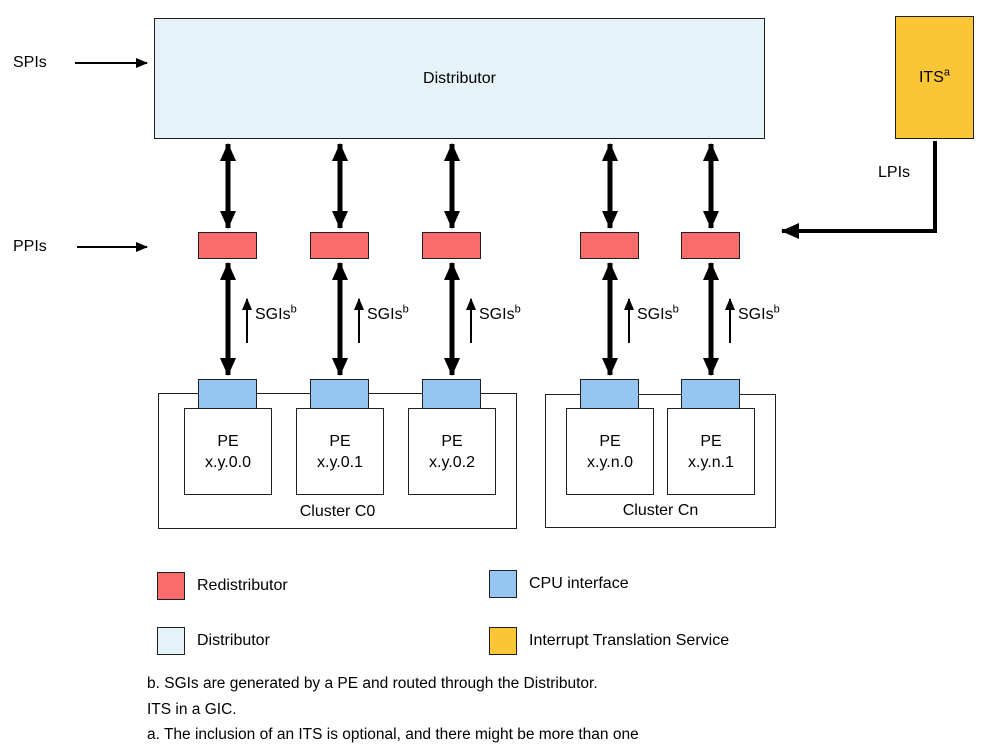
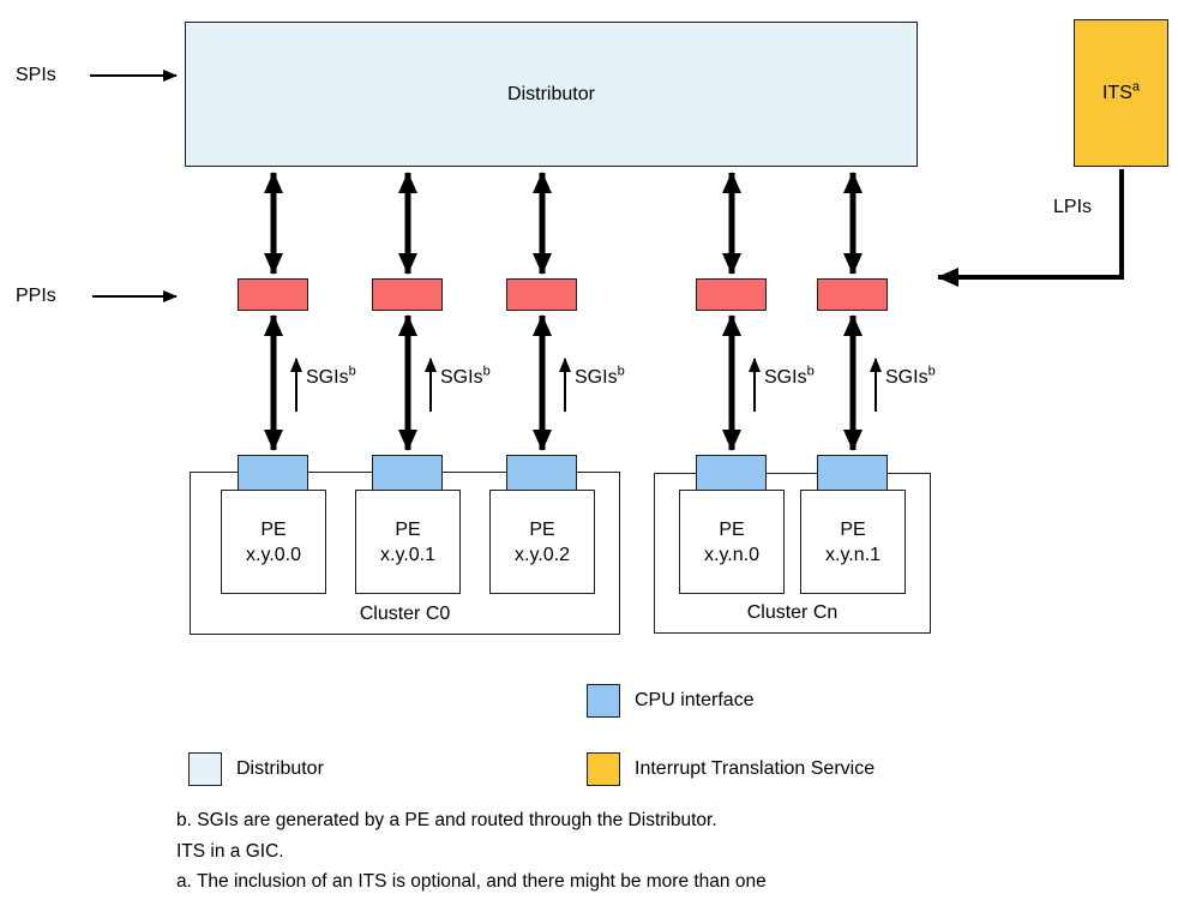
  SPIs
  PPIs
  LPIs
  Distributor
  ITSa
  Cluster C0
  Cluster Cn
  PE
  x.y.0.0
  PE
  x.y.0.1
  PE
  x.y.0.2
  PE
  x.y.n.0
  PE
  x.y.n.1
  SGIsb
  SGIsb
  SGIsb
  SGIsb
  SGIsb
- Redistributor
  CPU interface
  Distributor
  Interrupt Translation Service
  b. SGIs are generated by a PE and routed through the Distributor.
  ITS in a GIC.
  a. The inclusion of an ITS is optional, and there might be more than one
